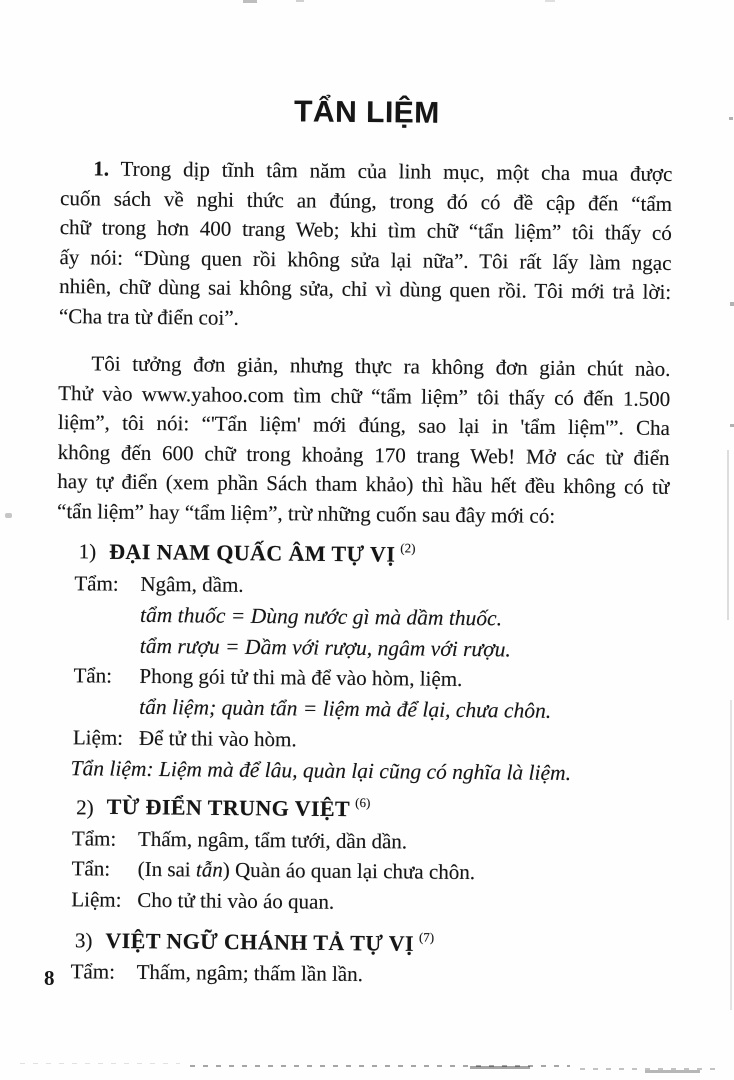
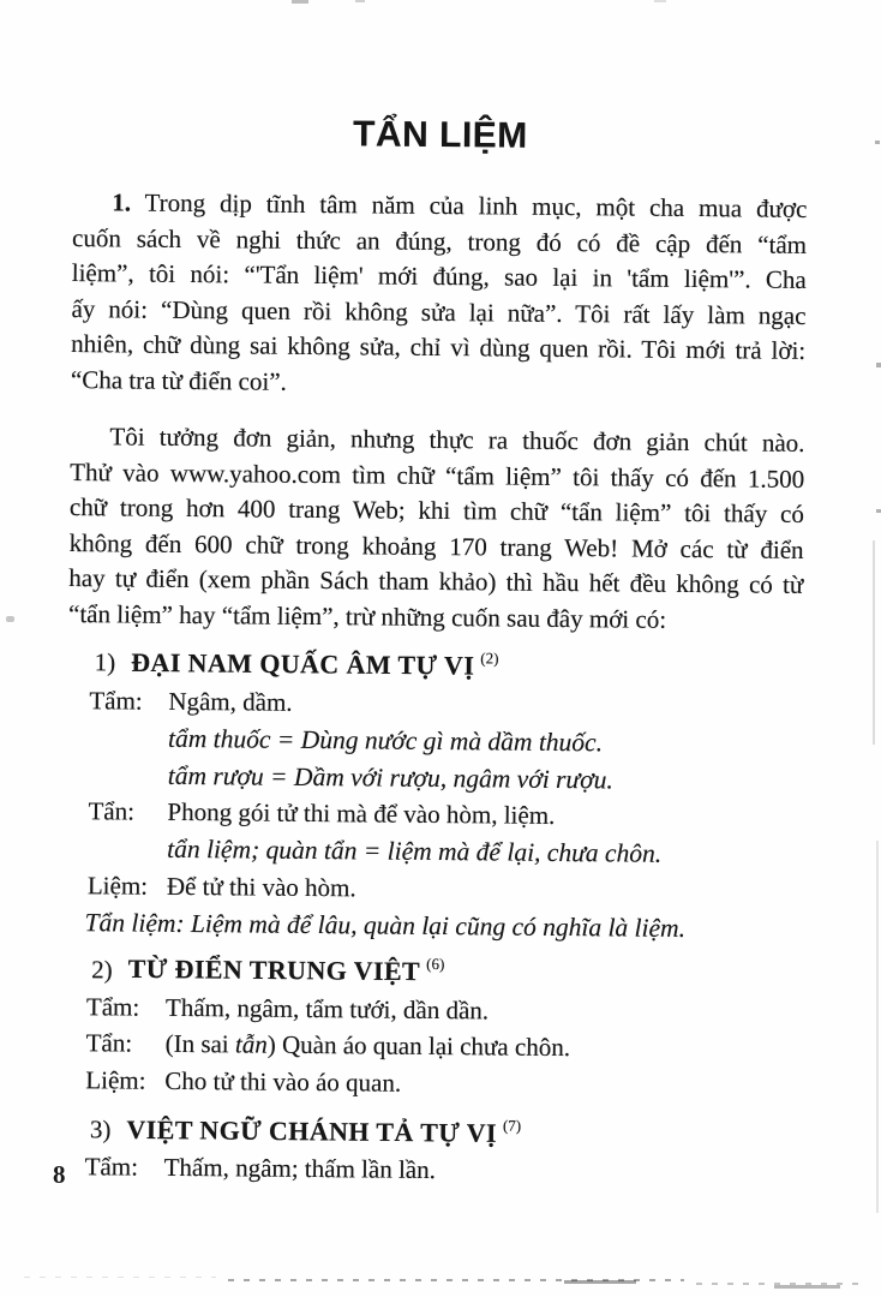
  TẨN LIỆM
  1. Trong dịp tĩnh tâm năm của linh mục, một cha mua được
  cuốn sách về nghi thức an đúng, trong đó có đề cập đến “tẩm
- chữ trong hơn 400 trang Web; khi tìm chữ “tẩn liệm” tôi thấy có
+ liệm”, tôi nói: “'Tẩn liệm' mới đúng, sao lại in 'tẩm liệm'”. Cha
  ấy nói: “Dùng quen rồi không sửa lại nữa”. Tôi rất lấy làm ngạc
  nhiên, chữ dùng sai không sửa, chỉ vì dùng quen rồi. Tôi mới trả lời:
  “Cha tra từ điển coi”.
- Tôi tưởng đơn giản, nhưng thực ra không đơn giản chút nào.
+ Tôi tưởng đơn giản, nhưng thực ra thuốc đơn giản chút nào.
  Thử vào www.yahoo.com tìm chữ “tẩm liệm” tôi thấy có đến 1.500
- liệm”, tôi nói: “'Tẩn liệm' mới đúng, sao lại in 'tẩm liệm'”. Cha
+ chữ trong hơn 400 trang Web; khi tìm chữ “tẩn liệm” tôi thấy có
  không đến 600 chữ trong khoảng 170 trang Web! Mở các từ điển
  hay tự điển (xem phần Sách tham khảo) thì hầu hết đều không có từ
  “tẩn liệm” hay “tẩm liệm”, trừ những cuốn sau đây mới có:
  1) ĐẠI NAM QUẤC ÂM TỰ VỊ (2)
  Tẩm: Ngâm, dầm.
  tẩm thuốc = Dùng nước gì mà dầm thuốc.
  tẩm rượu = Dầm với rượu, ngâm với rượu.
  Tẩn: Phong gói tử thi mà để vào hòm, liệm.
  tẩn liệm; quàn tẩn = liệm mà để lại, chưa chôn.
  Liệm: Để tử thi vào hòm.
  Tẩn liệm: Liệm mà để lâu, quàn lại cũng có nghĩa là liệm.
  2) TỪ ĐIỂN TRUNG VIỆT (6)
  Tẩm: Thấm, ngâm, tẩm tưới, dần dần.
  Tẩn: (In sai tẫn) Quàn áo quan lại chưa chôn.
  Liệm: Cho tử thi vào áo quan.
  3) VIỆT NGỮ CHÁNH TẢ TỰ VỊ (7)
  Tẩm: Thấm, ngâm; thấm lần lần.
  8
